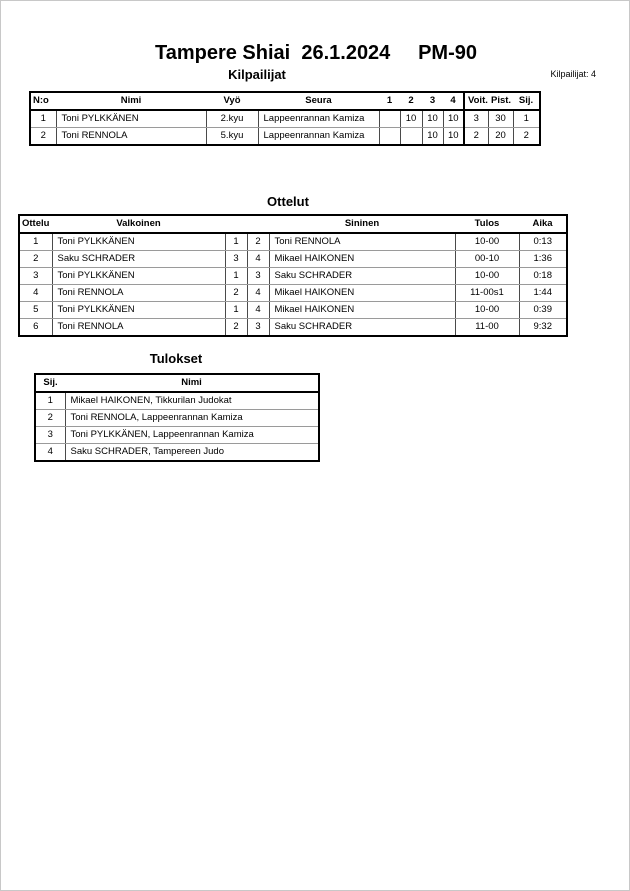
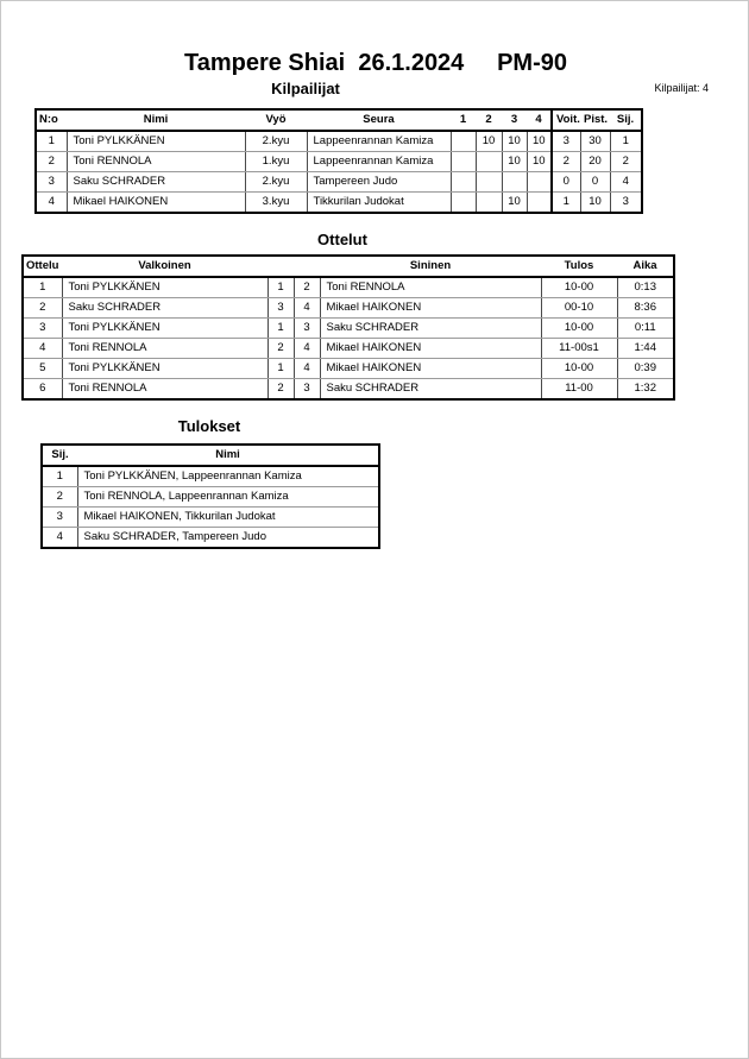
  Tampere Shiai 26.1.2024 PM-90
  Kilpailijat
  Kilpailijat: 4
  N:o	Nimi	Vyö	Seura	1	2	3	4	Voit.	Pist.	Sij.
  1	Toni PYLKKÄNEN	2.kyu	Lappeenrannan Kamiza		10	10	10	3	30	1
- 2	Toni RENNOLA	5.kyu	Lappeenrannan Kamiza			10	10	2	20	2
+ 2	Toni RENNOLA	1.kyu	Lappeenrannan Kamiza			10	10	2	20	2
+ 3	Saku SCHRADER	2.kyu	Tampereen Judo					0	0	4
+ 4	Mikael HAIKONEN	3.kyu	Tikkurilan Judokat			10		1	10	3
  Ottelut
  Ottelu	Valkoinen			Sininen	Tulos	Aika
  1	Toni PYLKKÄNEN	1	2	Toni RENNOLA	10-00	0:13
- 2	Saku SCHRADER	3	4	Mikael HAIKONEN	00-10	1:36
+ 2	Saku SCHRADER	3	4	Mikael HAIKONEN	00-10	8:36
- 3	Toni PYLKKÄNEN	1	3	Saku SCHRADER	10-00	0:18
+ 3	Toni PYLKKÄNEN	1	3	Saku SCHRADER	10-00	0:11
  4	Toni RENNOLA	2	4	Mikael HAIKONEN	11-00s1	1:44
  5	Toni PYLKKÄNEN	1	4	Mikael HAIKONEN	10-00	0:39
- 6	Toni RENNOLA	2	3	Saku SCHRADER	11-00	9:32
+ 6	Toni RENNOLA	2	3	Saku SCHRADER	11-00	1:32
  Tulokset
  Sij.	Nimi
- 1	Mikael HAIKONEN, Tikkurilan Judokat
+ 1	Toni PYLKKÄNEN, Lappeenrannan Kamiza
  2	Toni RENNOLA, Lappeenrannan Kamiza
- 3	Toni PYLKKÄNEN, Lappeenrannan Kamiza
+ 3	Mikael HAIKONEN, Tikkurilan Judokat
  4	Saku SCHRADER, Tampereen Judo
